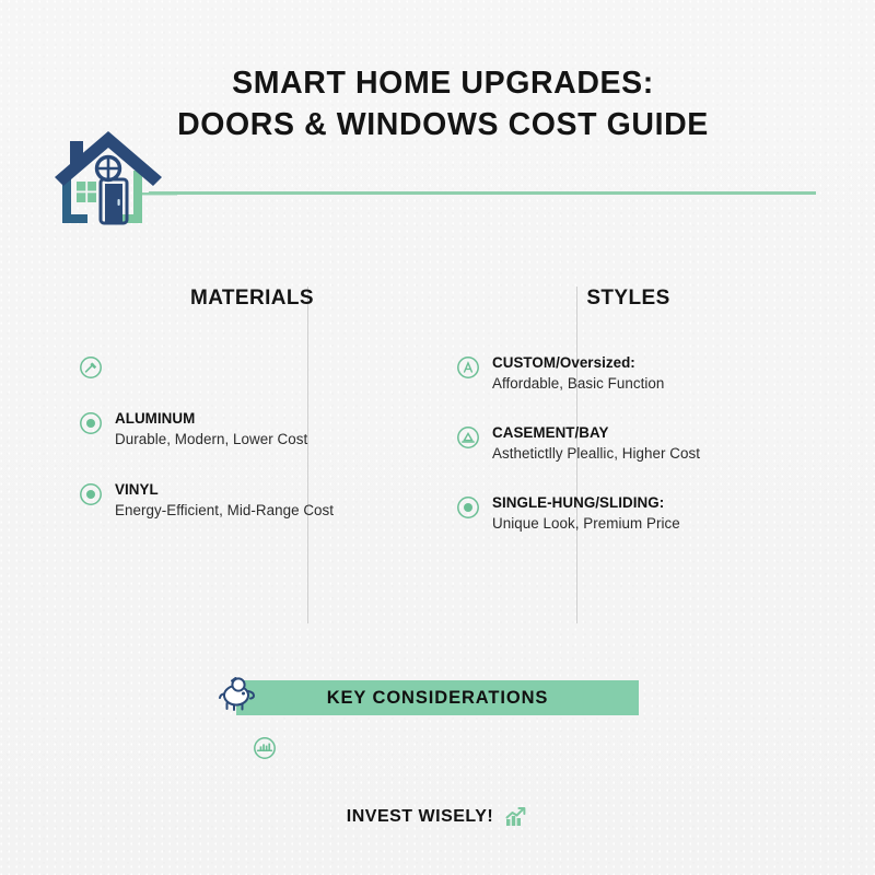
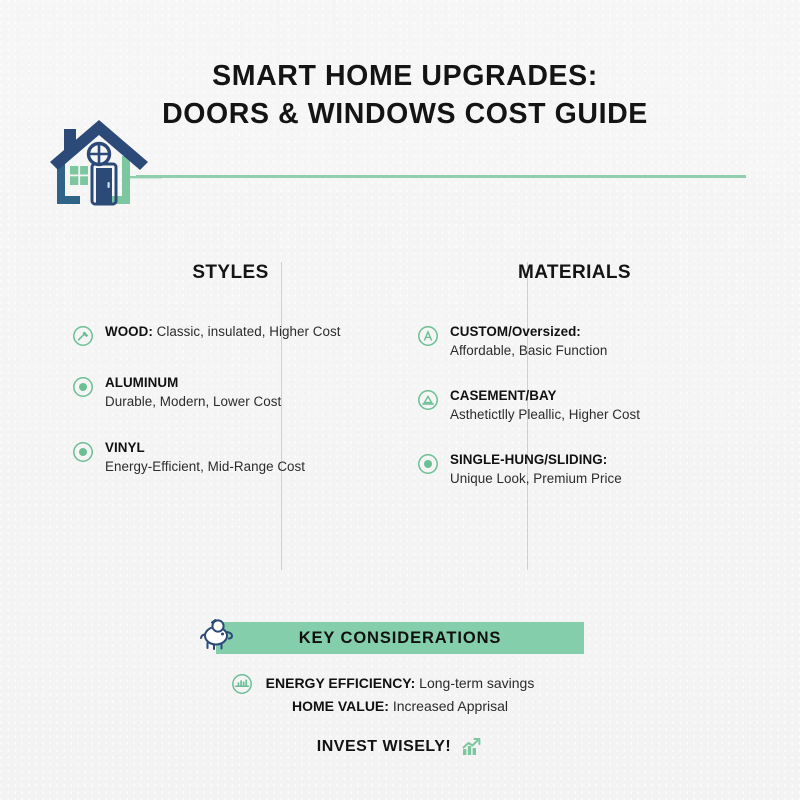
  SMART HOME UPGRADES:
  DOORS & WINDOWS COST GUIDE
- MATERIALS
+ STYLES
+ WOOD: Classic, insulated, Higher Cost
  ALUMINUM
  Durable, Modern, Lower Cost
  VINYL
  Energy-Efficient, Mid-Range Cost
- STYLES
+ MATERIALS
  CUSTOM/Oversized:
  Affordable, Basic Function
  CASEMENT/BAY
  Asthetictlly Pleallic, Higher Cost
  SINGLE-HUNG/SLIDING:
  Unique Look, Premium Price
  KEY CONSIDERATIONS
+ ENERGY EFFICIENCY: Long-term savings
+ HOME VALUE: Increased Apprisal
  INVEST WISELY!
